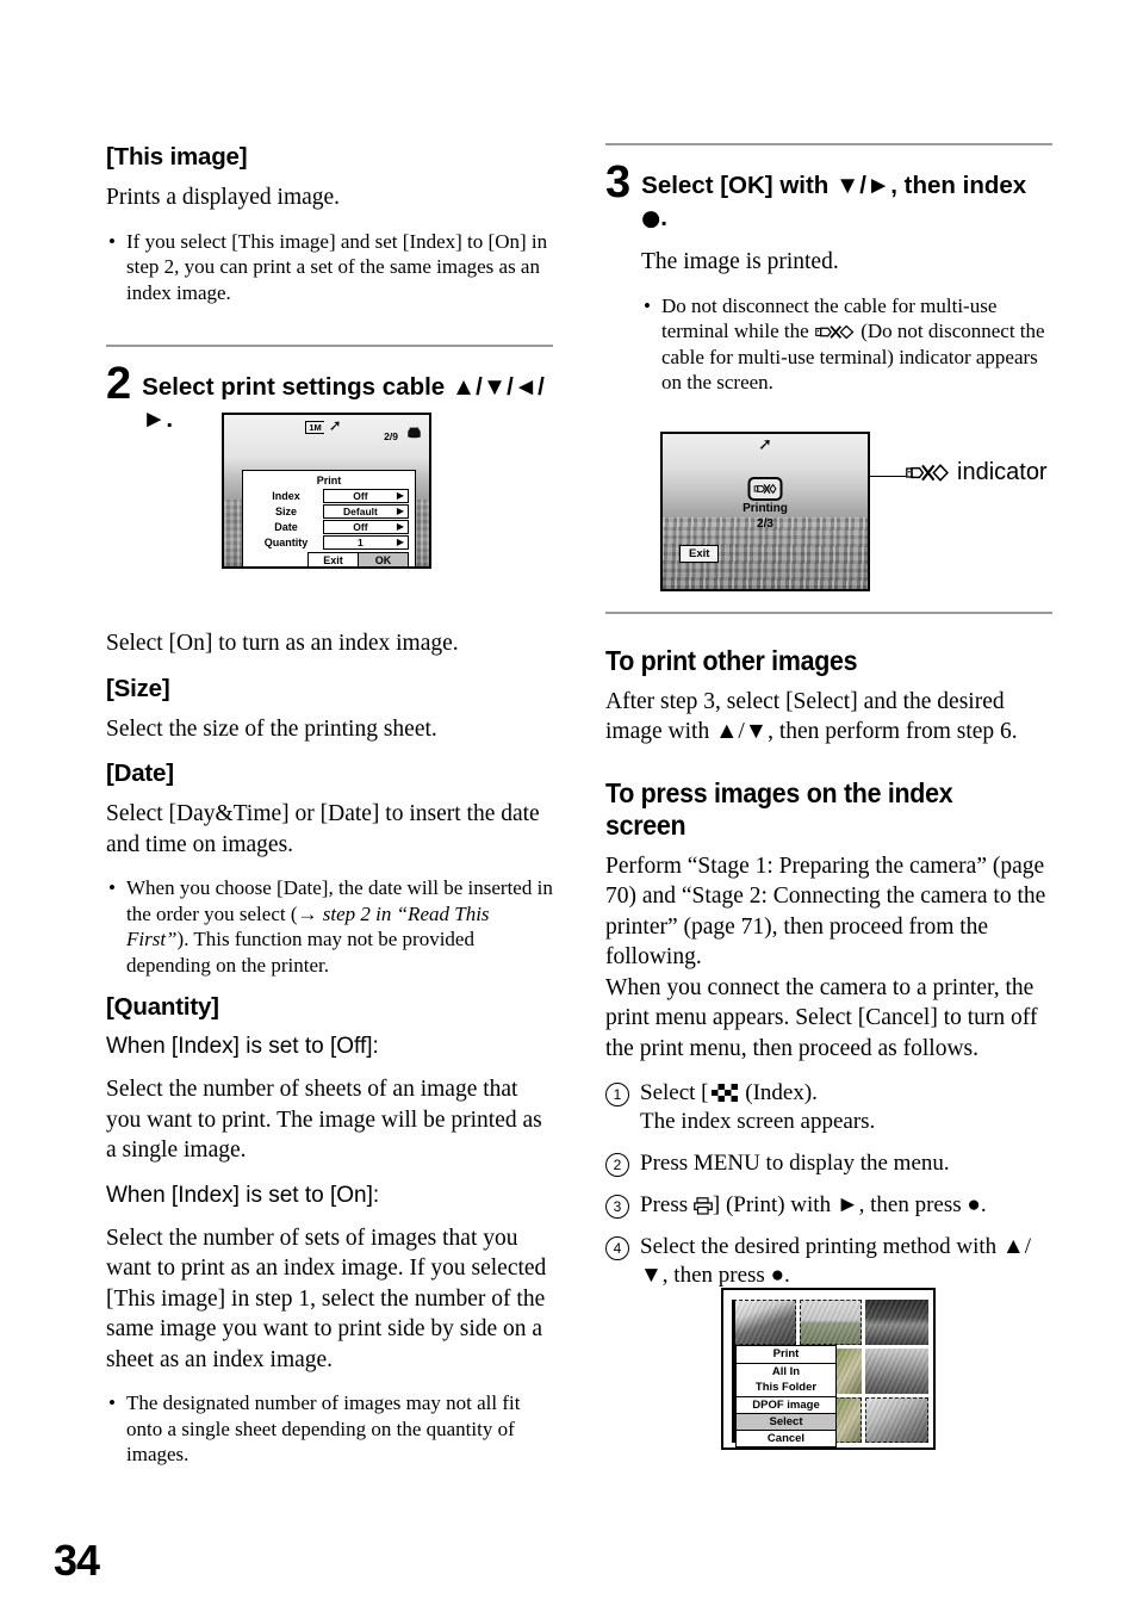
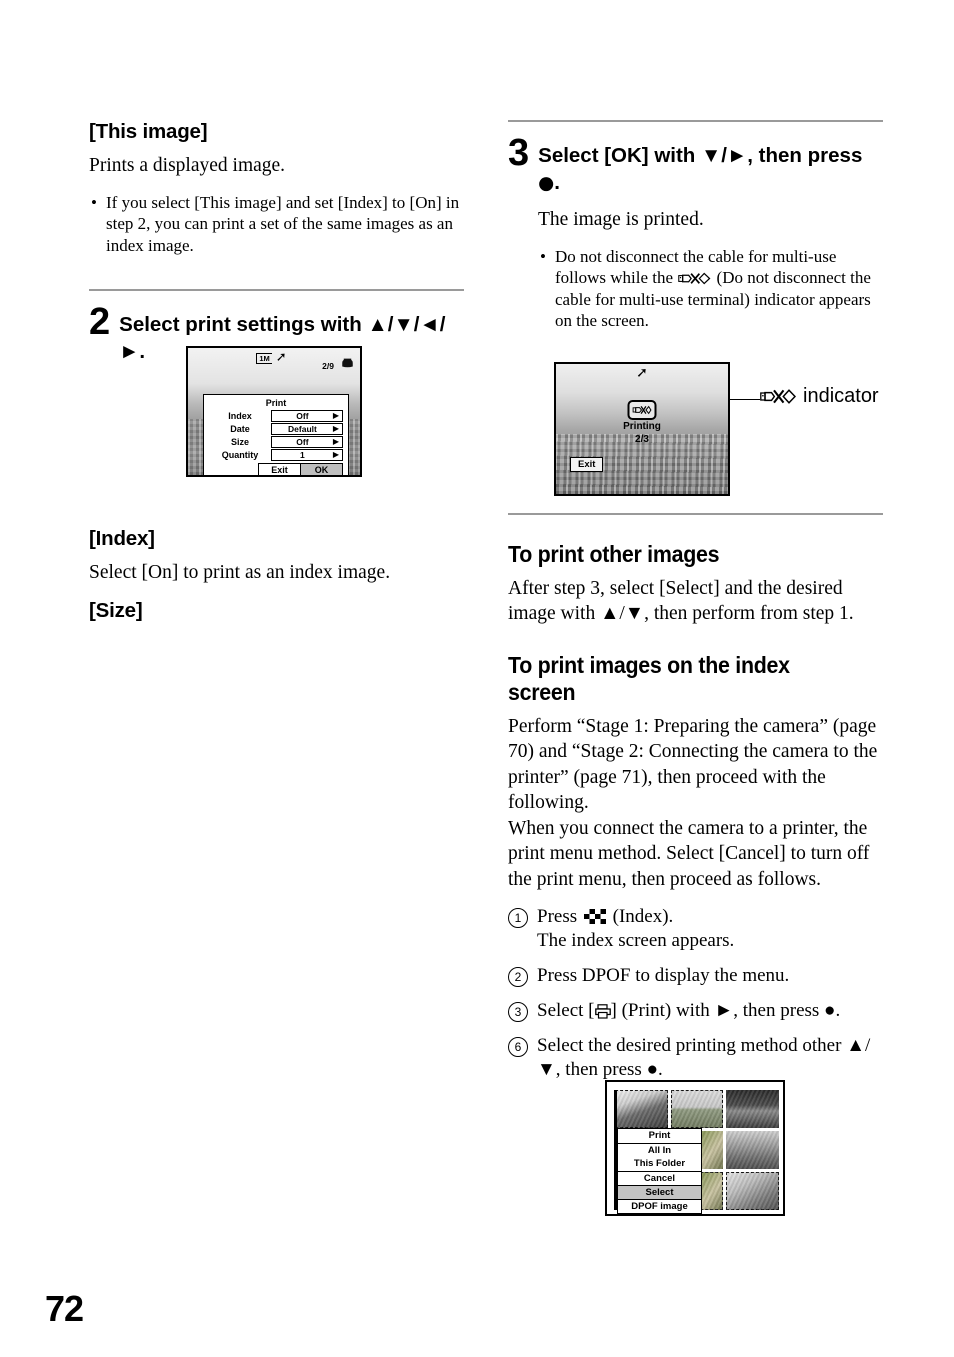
  [This image]
  Prints a displayed image.
  If you select [This image] and set [Index] to [On] in step 2, you can print a set of the same images as an index image.
  2
- Select print settings cable ▲/▼/◄/►.
+ Select print settings with ▲/▼/◄/►.
+ [Index]
- Select [On] to turn as an index image.
+ Select [On] to print as an index image.
  [Size]
- Select the size of the printing sheet.
- [Date]
- Select [Day&Time] or [Date] to insert the date and time on images.
- When you choose [Date], the date will be inserted in the order you select (→ step 2 in “Read This First”). This function may not be provided depending on the printer.
- [Quantity]
- When [Index] is set to [Off]:
- Select the number of sheets of an image that you want to print. The image will be printed as a single image.
- When [Index] is set to [On]:
- Select the number of sets of images that you want to print as an index image. If you selected [This image] in step 1, select the number of the same image you want to print side by side on a sheet as an index image.
- The designated number of images may not all fit onto a single sheet depending on the quantity of images.
  1M
  ➚
  2/9
  Print
  Index
  Off
  ▶
- Size
+ Date
  Default
  ▶
- Date
+ Size
  Off
  ▶
  Quantity
  1
  ▶
  Exit
  OK
  3
- Select [OK] with ▼/►, then index ●.
+ Select [OK] with ▼/►, then press ●.
  The image is printed.
- Do not disconnect the cable for multi-use terminal while the (Do not disconnect the cable for multi-use terminal) indicator appears on the screen.
+ Do not disconnect the cable for multi-use follows while the (Do not disconnect the cable for multi-use terminal) indicator appears on the screen.
  To print other images
- After step 3, select [Select] and the desired image with ▲/▼, then perform from step 6.
+ After step 3, select [Select] and the desired image with ▲/▼, then perform from step 1.
- To press images on the index screen
+ To print images on the index screen
- Perform “Stage 1: Preparing the camera” (page 70) and “Stage 2: Connecting the camera to the printer” (page 71), then proceed from the following.
+ Perform “Stage 1: Preparing the camera” (page 70) and “Stage 2: Connecting the camera to the printer” (page 71), then proceed with the following.
- When you connect the camera to a printer, the print menu appears. Select [Cancel] to turn off the print menu, then proceed as follows.
+ When you connect the camera to a printer, the print menu method. Select [Cancel] to turn off the print menu, then proceed as follows.
  1
- Select [ (Index).
+ Press (Index).
  The index screen appears.
  2
- Press MENU to display the menu.
+ Press DPOF to display the menu.
  3
- Press ] (Print) with ►, then press ●.
+ Select [ ] (Print) with ►, then press ●.
- 4
+ 6
- Select the desired printing method with ▲/▼, then press ●.
+ Select the desired printing method other ▲/▼, then press ●.
  ➚
  Printing
  2/3
  Exit
  indicator
  Print
  All In
  This Folder
- DPOF image
+ Cancel
  Select
- Cancel
+ DPOF image
- 34
+ 72
